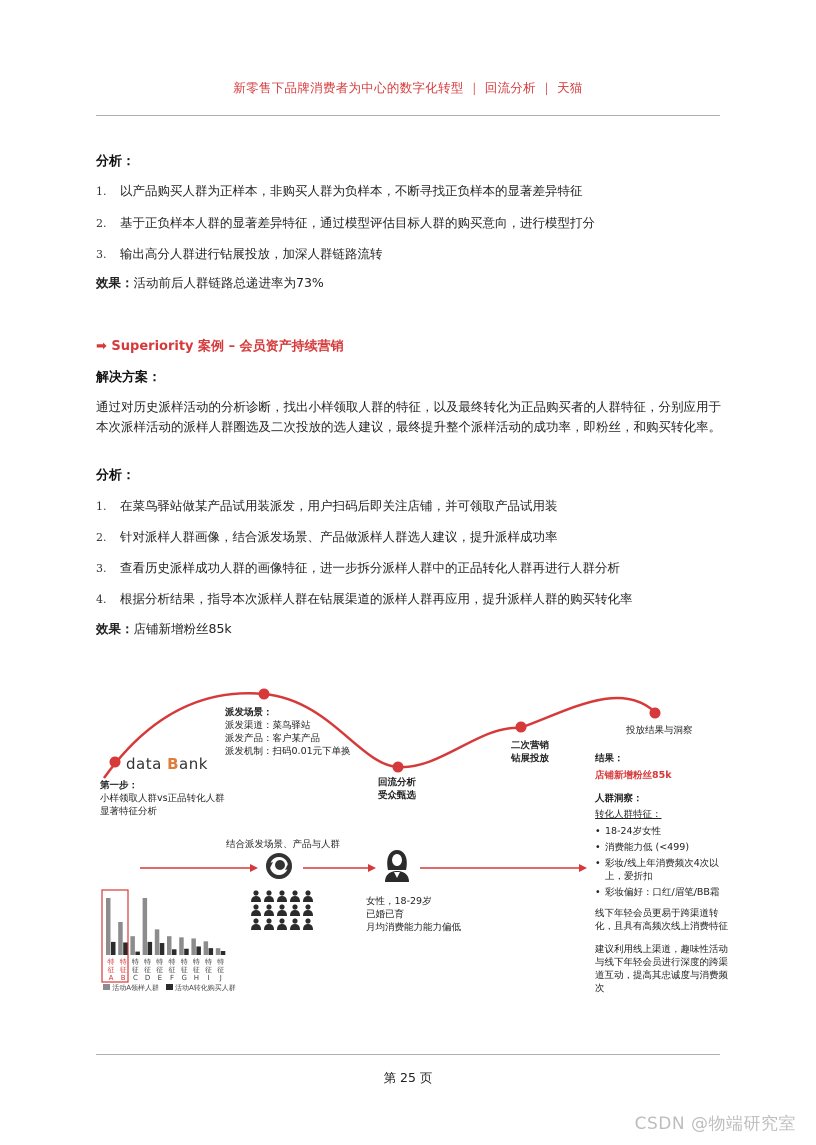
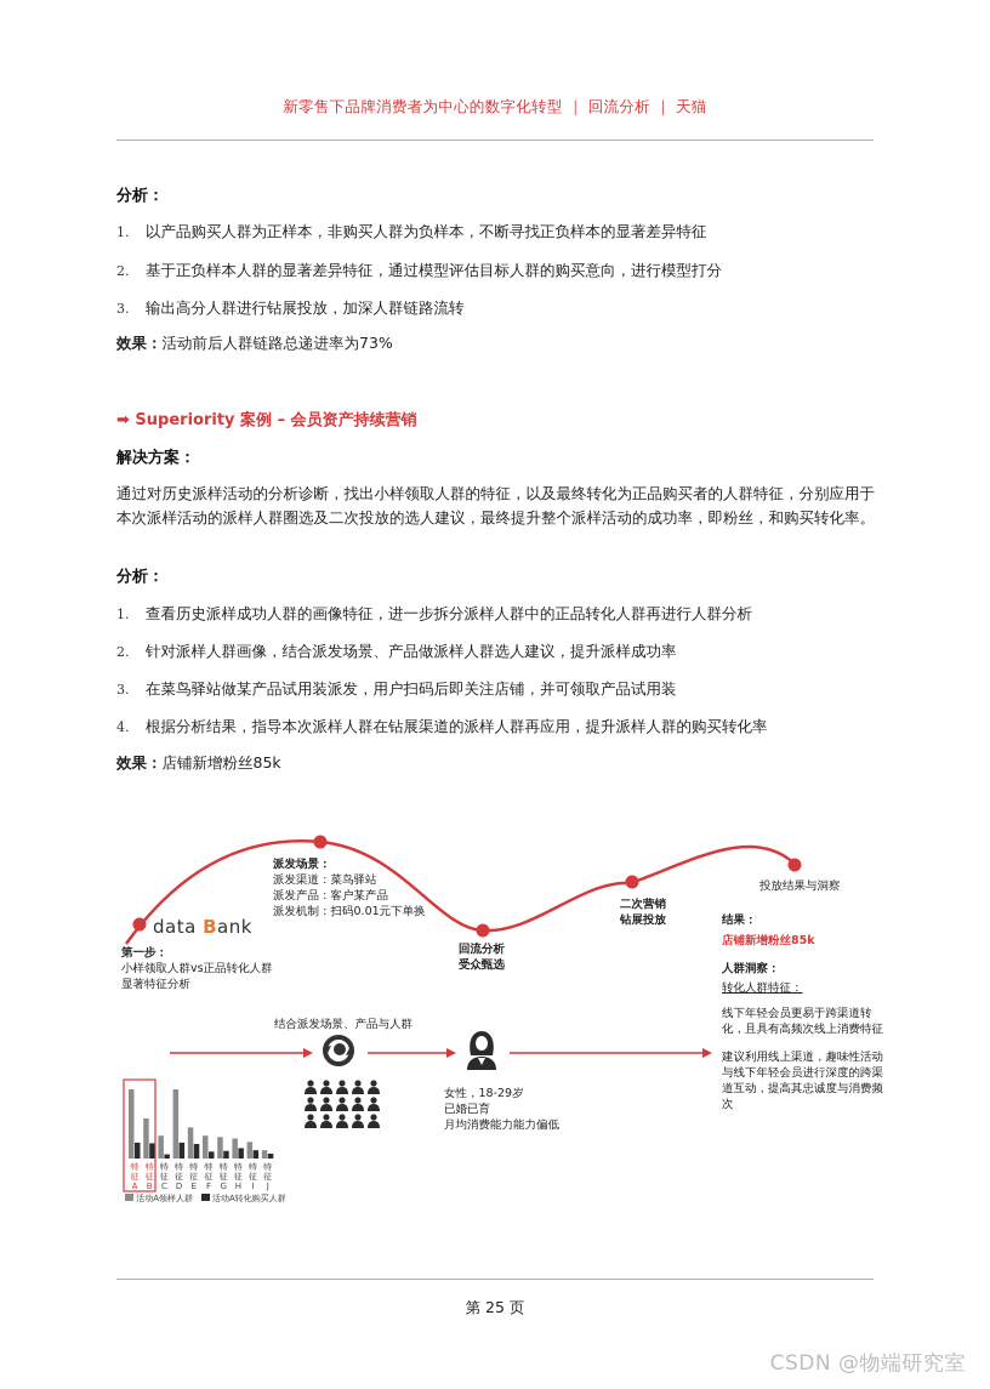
  新零售下品牌消费者为中心的数字化转型 ｜ 回流分析 ｜ 天猫
  分析：
  1. 以产品购买人群为正样本，非购买人群为负样本，不断寻找正负样本的显著差异特征
  2. 基于正负样本人群的显著差异特征，通过模型评估目标人群的购买意向，进行模型打分
  3. 输出高分人群进行钻展投放，加深人群链路流转
  效果：活动前后人群链路总递进率为73%
  ➡ Superiority 案例 – 会员资产持续营销
  解决方案：
  通过对历史派样活动的分析诊断，找出小样领取人群的特征，以及最终转化为正品购买者的人群特征，分别应用于本次派样活动的派样人群圈选及二次投放的选人建议，最终提升整个派样活动的成功率，即粉丝，和购买转化率。
  分析：
- 1. 在菜鸟驿站做某产品试用装派发，用户扫码后即关注店铺，并可领取产品试用装
+ 1. 查看历史派样成功人群的画像特征，进一步拆分派样人群中的正品转化人群再进行人群分析
  2. 针对派样人群画像，结合派发场景、产品做派样人群选人建议，提升派样成功率
- 3. 查看历史派样成功人群的画像特征，进一步拆分派样人群中的正品转化人群再进行人群分析
+ 3. 在菜鸟驿站做某产品试用装派发，用户扫码后即关注店铺，并可领取产品试用装
  4. 根据分析结果，指导本次派样人群在钻展渠道的派样人群再应用，提升派样人群的购买转化率
  效果：店铺新增粉丝85k
  特
  征
  A
  特
  征
  B
  特
  征
  C
  特
  征
  D
  特
  征
  E
  特
  征
  F
  特
  征
  G
  特
  征
  H
  特
  征
  I
  特
  征
  J
  data Bank
  第一步：
  小样领取人群vs正品转化人群
  显著特征分析
  派发场景：
  派发渠道：菜鸟驿站
  派发产品：客户某产品
  派发机制：扫码0.01元下单换
  回流分析
  受众甄选
  二次营销
  钻展投放
  投放结果与洞察
  结果：
  店铺新增粉丝85k
  人群洞察：
  转化人群特征：
- 18-24岁女性
- 消费能力低 (<499)
- 彩妆/线上年消费频次4次以上，爱折扣
- 彩妆偏好：口红/眉笔/BB霜
  线下年轻会员更易于跨渠道转化，且具有高频次线上消费特征
  建议利用线上渠道，趣味性活动与线下年轻会员进行深度的跨渠道互动，提高其忠诚度与消费频次
  结合派发场景、产品与人群
  女性，18-29岁
  已婚已育
  月均消费能力能力偏低
  活动A领样人群 活动A转化购买人群
  第 25 页
  CSDN @物端研究室
